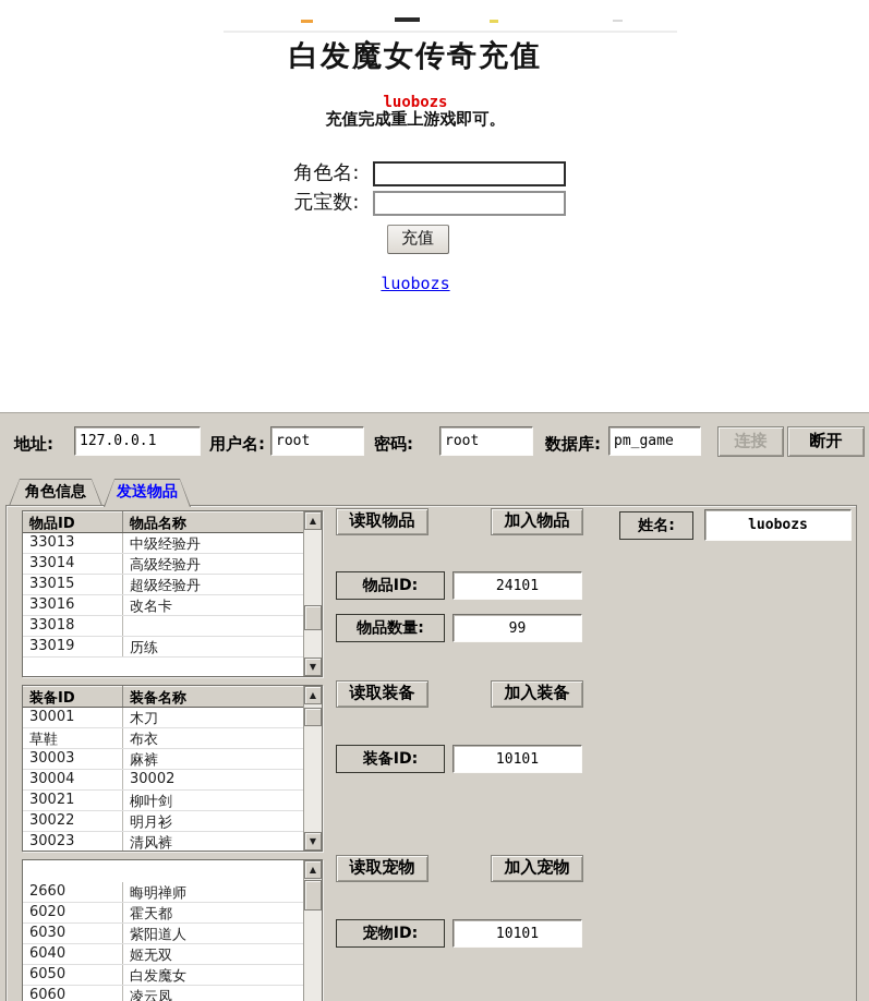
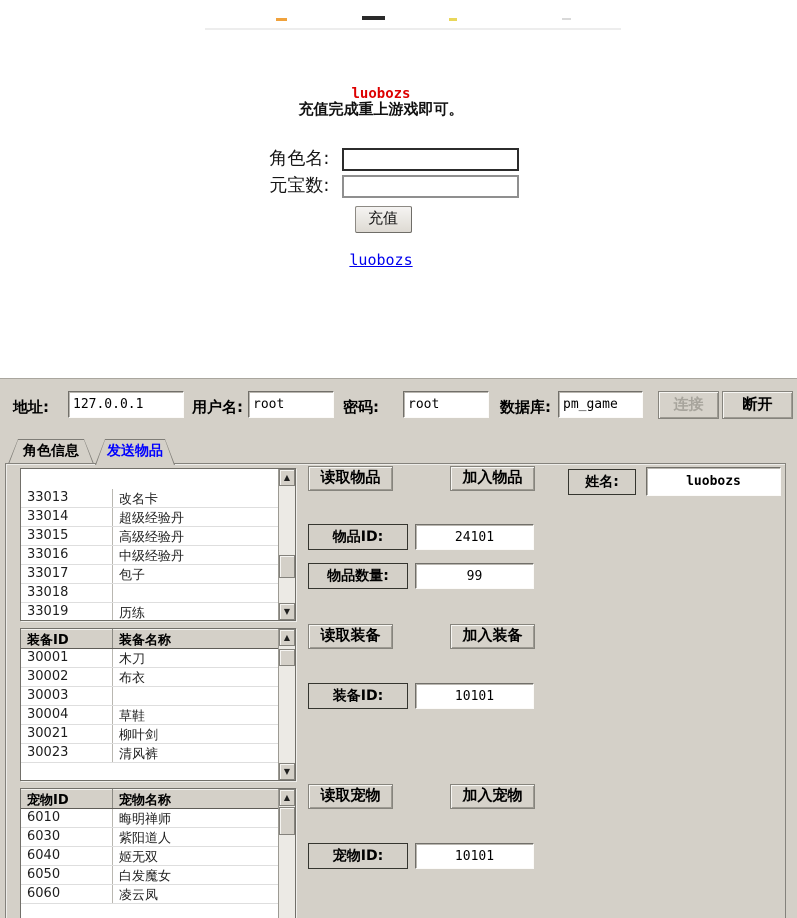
- 白发魔女传奇充值
  luobozs
  充值完成重上游戏即可。
  角色名:
  元宝数:
  充值
  luobozs
  地址:
  127.0.0.1
  用户名:
  root
  密码:
  root
  数据库:
  pm_game
  连接
  断开
  角色信息
  发送物品
- 物品ID
- 物品名称
  33013
- 中级经验丹
+ 改名卡
  33014
- 高级经验丹
+ 超级经验丹
  33015
- 超级经验丹
+ 高级经验丹
  33016
- 改名卡
+ 中级经验丹
+ 33017
+ 包子
  33018
  33019
  历练
  ▲
  ▼
  装备ID
  装备名称
  30001
  木刀
- 草鞋
+ 30002
  布衣
  30003
- 麻裤
  30004
- 30002
+ 草鞋
  30021
  柳叶剑
- 30022
- 明月衫
  30023
  清风裤
  ▲
  ▼
+ 宠物ID
+ 宠物名称
- 2660
+ 6010
  晦明禅师
- 6020
- 霍天都
  6030
  紫阳道人
  6040
  姬无双
  6050
  白发魔女
  6060
  凌云凤
  ▲
  读取物品
  加入物品
  物品ID:
  24101
  物品数量:
  99
  读取装备
  加入装备
  装备ID:
  10101
  读取宠物
  加入宠物
  宠物ID:
  10101
  姓名:
  luobozs
